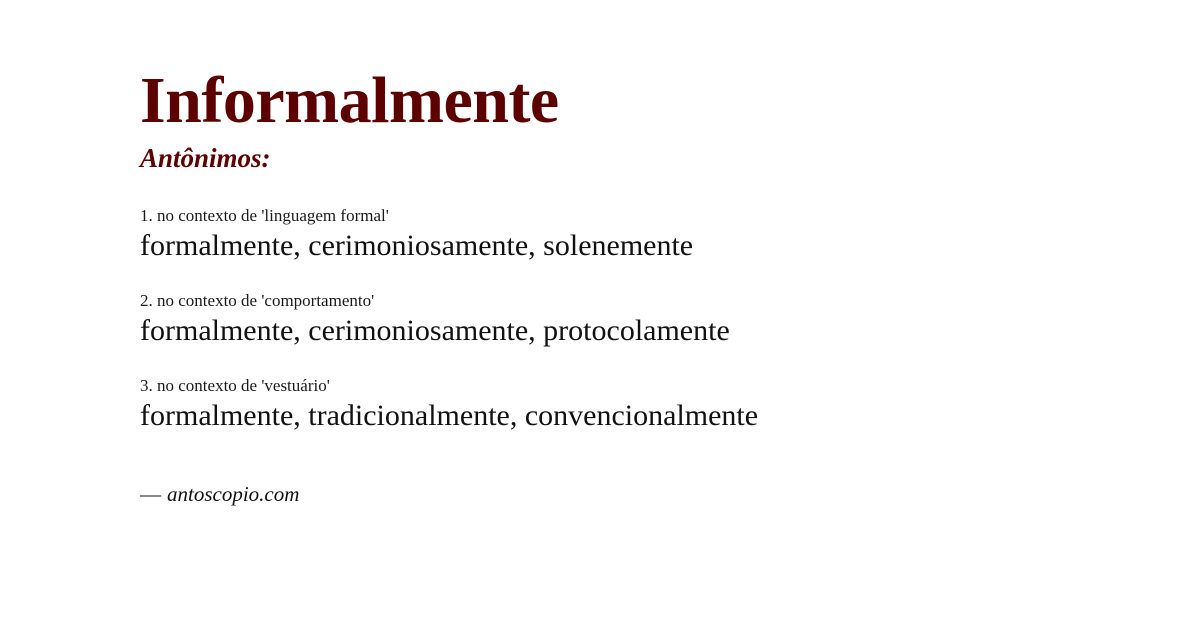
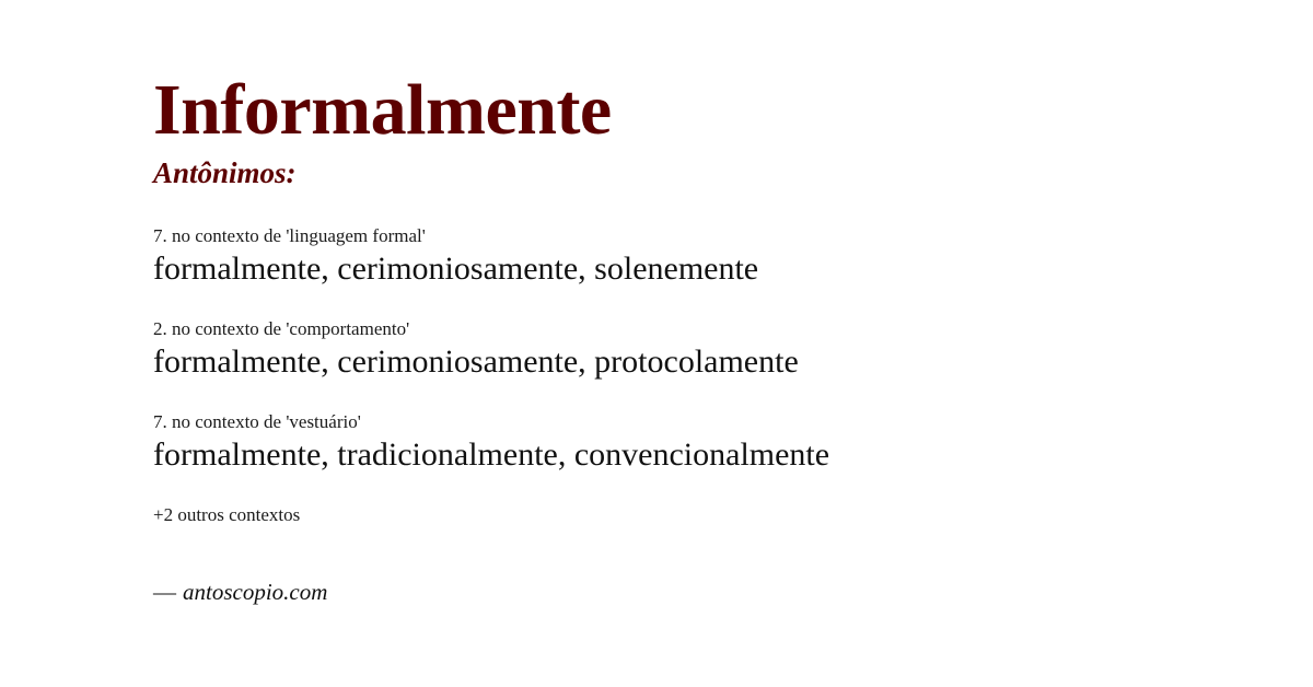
  Informalmente
  Antônimos:
- 1. no contexto de 'linguagem formal'
+ 7. no contexto de 'linguagem formal'
  formalmente, cerimoniosamente, solenemente
  2. no contexto de 'comportamento'
  formalmente, cerimoniosamente, protocolamente
- 3. no contexto de 'vestuário'
+ 7. no contexto de 'vestuário'
  formalmente, tradicionalmente, convencionalmente
+ +2 outros contextos
  — antoscopio.com
